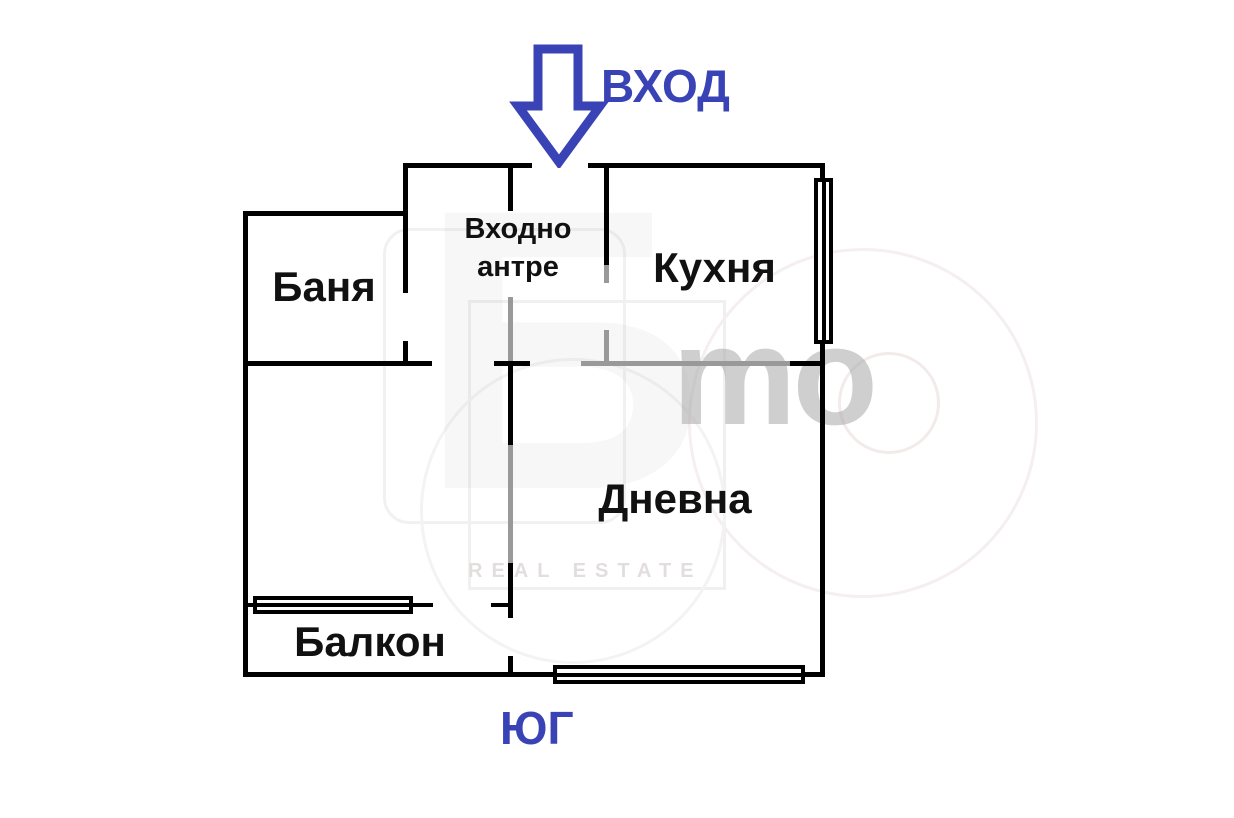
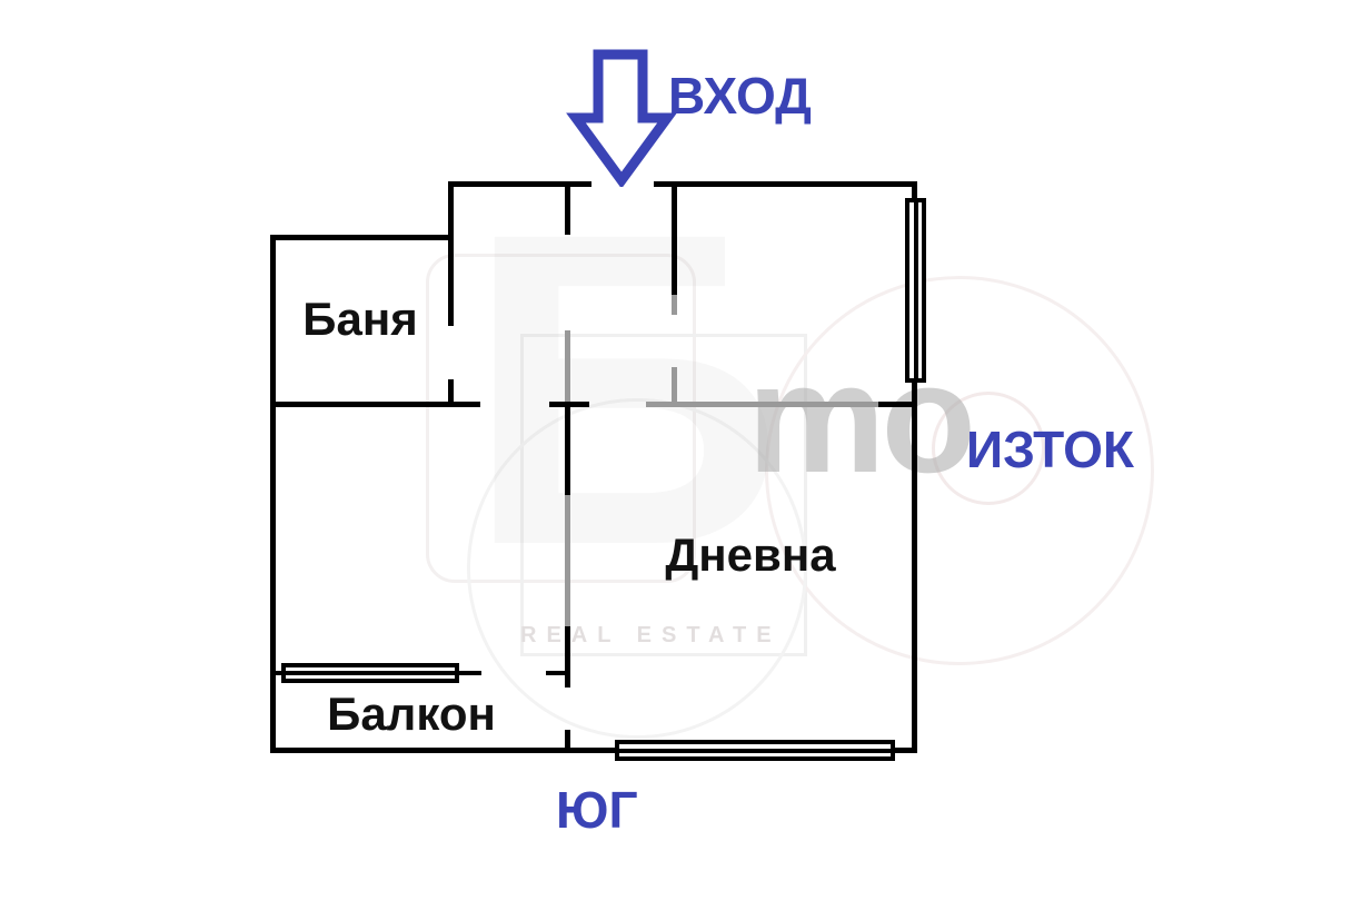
  Б
  mo
  REAL ESTATE
  Баня
- Входно
- антре
- Кухня
  Дневна
  Балкон
  ВХОД
+ ИЗТОК
  ЮГ
